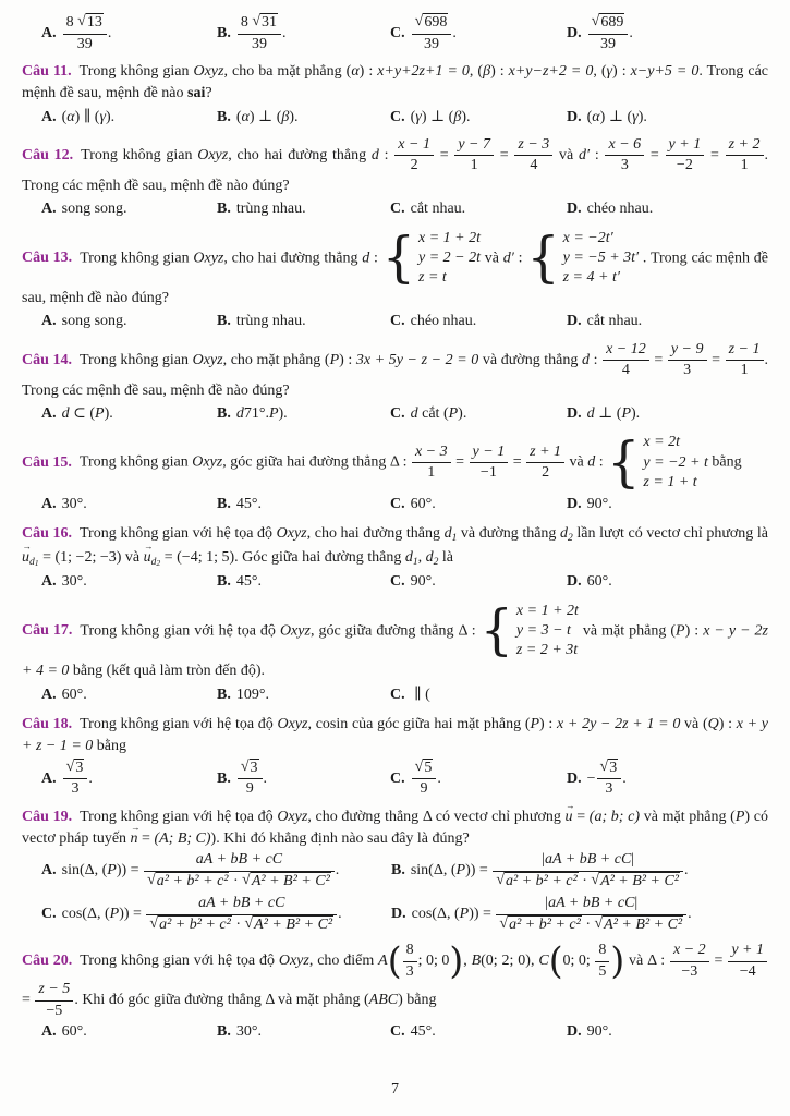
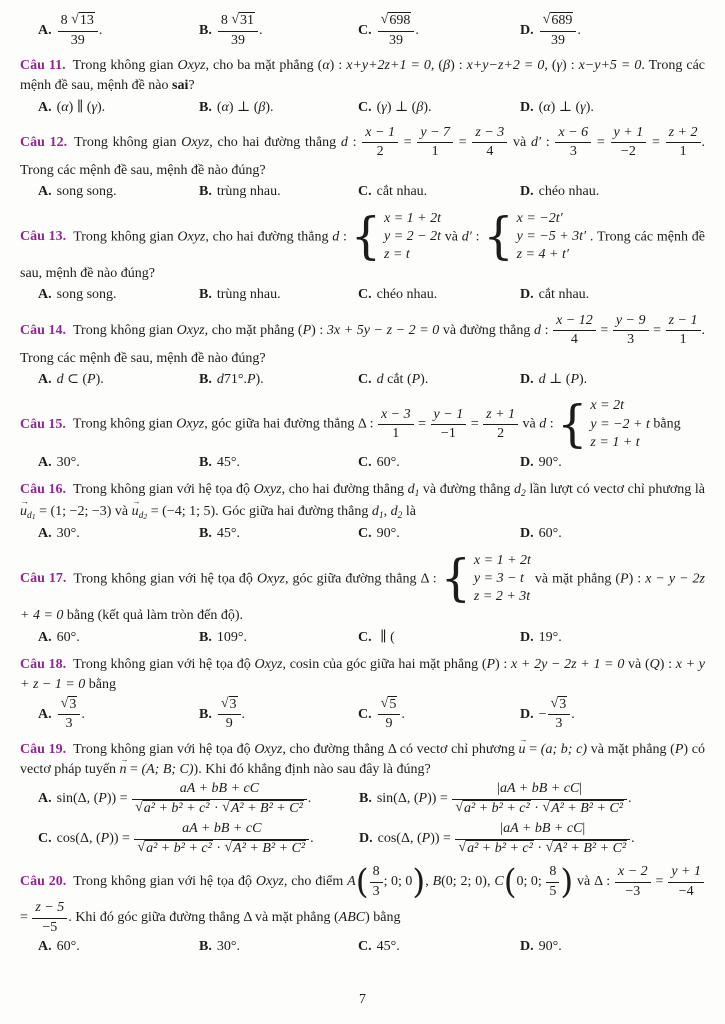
  A.
  8 √13
  39
  .
  B.
  8 √31
  39
  .
  C.
  √698
  39
  .
  D.
  √689
  39
  .
  Câu 11. Trong không gian Oxyz, cho ba mặt phẳng (α) : x+y+2z+1 = 0, (β) : x+y−z+2 = 0, (γ) : x−y+5 = 0. Trong các mệnh đề sau, mệnh đề nào sai?
  A. (α) ∥ (γ).
  B. (α) ⊥ (β).
  C. (γ) ⊥ (β).
  D. (α) ⊥ (γ).
  Câu 12. Trong không gian Oxyz, cho hai đường thẳng d :
  x − 1
  2
  =
  y − 7
  1
  =
  z − 3
  4
  và d′ :
  x − 6
  3
  =
  y + 1
  −2
  =
  z + 2
  1
  . Trong các mệnh đề sau, mệnh đề nào đúng?
  A. song song.
  B. trùng nhau.
  C. cắt nhau.
  D. chéo nhau.
  Câu 13. Trong không gian Oxyz, cho hai đường thẳng d :
  {
  x = 1 + 2t
  y = 2 − 2t
  z = t
  và d′ :
  {
  x = −2t′
  y = −5 + 3t′
  z = 4 + t′
  . Trong các mệnh đề sau, mệnh đề nào đúng?
  A. song song.
  B. trùng nhau.
  C. chéo nhau.
  D. cắt nhau.
  Câu 14. Trong không gian Oxyz, cho mặt phẳng (P) : 3x + 5y − z − 2 = 0 và đường thẳng d :
  x − 12
  4
  =
  y − 9
  3
  =
  z − 1
  1
  . Trong các mệnh đề sau, mệnh đề nào đúng?
  A. d ⊂ (P).
  B. d71°.P).
  C. d cắt (P).
  D. d ⊥ (P).
  Câu 15. Trong không gian Oxyz, góc giữa hai đường thẳng Δ :
  x − 3
  1
  =
  y − 1
  −1
  =
  z + 1
  2
  và d :
  {
  x = 2t
  y = −2 + t
  z = 1 + t
  bằng
  A. 30°.
  B. 45°.
  C. 60°.
  D. 90°.
  Câu 16. Trong không gian với hệ tọa độ Oxyz, cho hai đường thẳng d1 và đường thẳng d2 lần lượt có vectơ chỉ phương là ud1 = (1; −2; −3) và ud2 = (−4; 1; 5). Góc giữa hai đường thẳng d1, d2 là
  A. 30°.
  B. 45°.
  C. 90°.
  D. 60°.
  Câu 17. Trong không gian với hệ tọa độ Oxyz, góc giữa đường thẳng Δ :
  {
  x = 1 + 2t
  y = 3 − t
  z = 2 + 3t
  và mặt phẳng (P) : x − y − 2z + 4 = 0 bằng (kết quả làm tròn đến độ).
  A. 60°.
  B. 109°.
  C. ∥ (
+ D. 19°.
  Câu 18. Trong không gian với hệ tọa độ Oxyz, cosin của góc giữa hai mặt phẳng (P) : x + 2y − 2z + 1 = 0 và (Q) : x + y + z − 1 = 0 bằng
  A.
  √3
  3
  .
  B.
  √3
  9
  .
  C.
  √5
  9
  .
  D. −
  √3
  3
  .
  Câu 19. Trong không gian với hệ tọa độ Oxyz, cho đường thẳng Δ có vectơ chỉ phương u = (a; b; c) và mặt phẳng (P) có vectơ pháp tuyến n = (A; B; C)). Khi đó khẳng định nào sau đây là đúng?
  A. sin(Δ, (P)) =
  aA + bB + cC
  √a² + b² + c² · √A² + B² + C²
  .
  B. sin(Δ, (P)) =
  |aA + bB + cC|
  √a² + b² + c² · √A² + B² + C²
  .
  C. cos(Δ, (P)) =
  aA + bB + cC
  √a² + b² + c² · √A² + B² + C²
  .
  D. cos(Δ, (P)) =
  |aA + bB + cC|
  √a² + b² + c² · √A² + B² + C²
  .
  Câu 20. Trong không gian với hệ tọa độ Oxyz, cho điểm A
  (
  8
  3
  ; 0; 0
  )
  , B(0; 2; 0), C
  (
  0; 0;
  8
  5
  )
  và Δ :
  x − 2
  −3
  =
  y + 1
  −4
  =
  z − 5
  −5
  . Khi đó góc giữa đường thẳng Δ và mặt phẳng (ABC) bằng
  A. 60°.
  B. 30°.
  C. 45°.
  D. 90°.
  7
